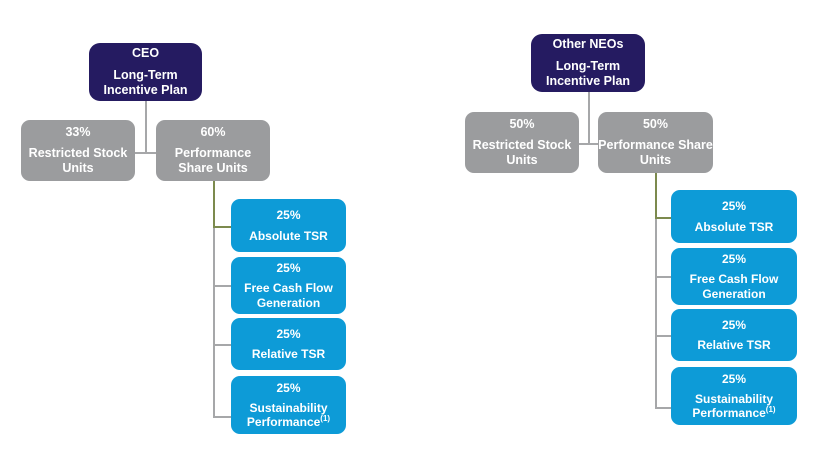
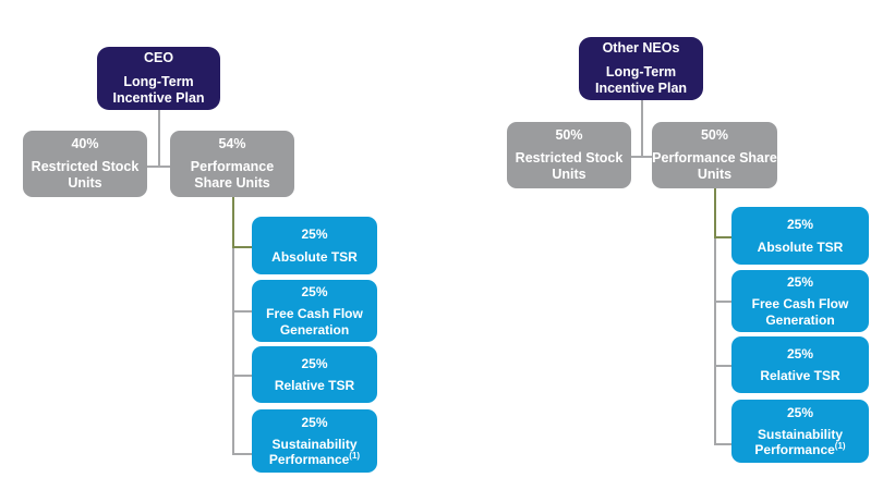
  CEO
  Long-Term Incentive Plan
- 33%
+ 40%
  Restricted Stock Units
- 60%
+ 54%
  Performance Share Units
  25%
  Absolute TSR
  25%
  Free Cash Flow Generation
  25%
  Relative TSR
  25%
  Sustainability Performance(1)
  Other NEOs
  Long-Term Incentive Plan
  50%
  Restricted Stock Units
  50%
  Performance Share Units
  25%
  Absolute TSR
  25%
  Free Cash Flow Generation
  25%
  Relative TSR
  25%
  Sustainability Performance(1)
